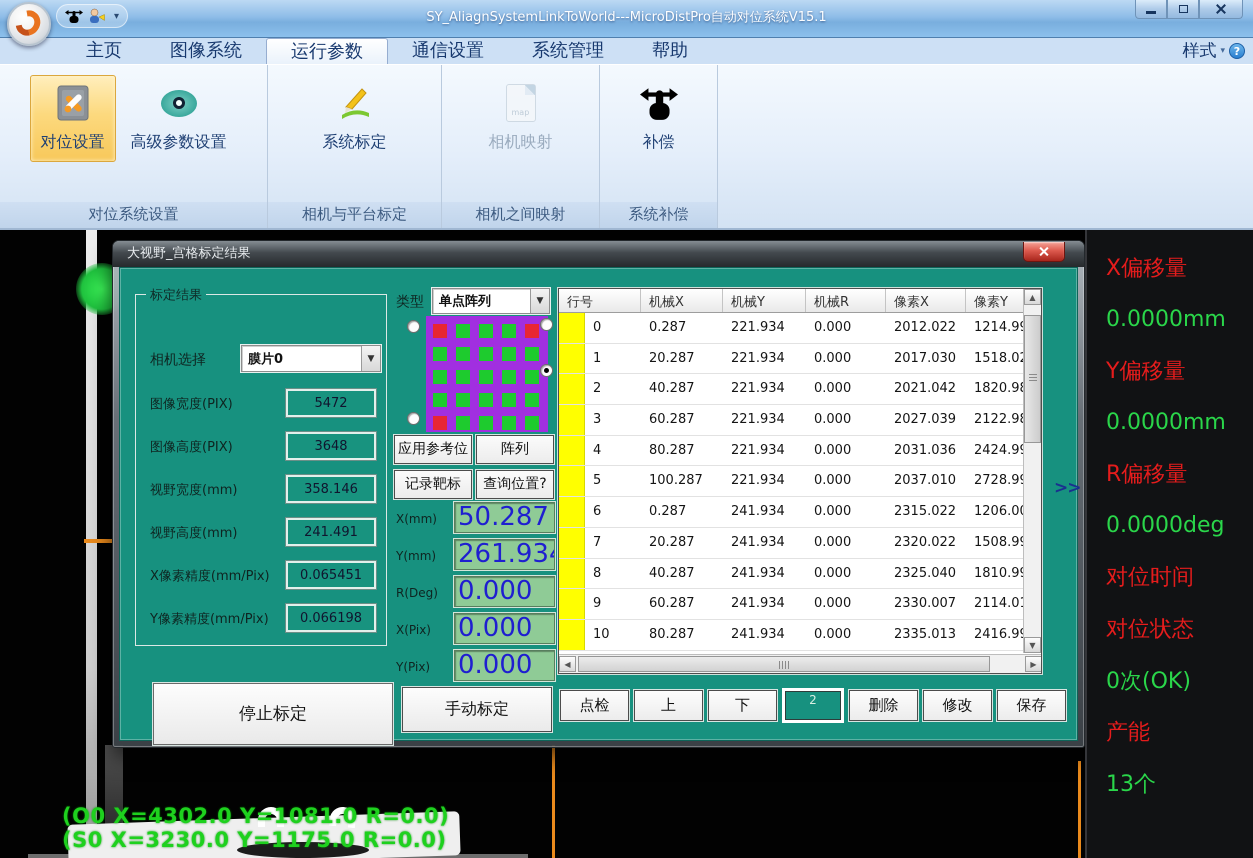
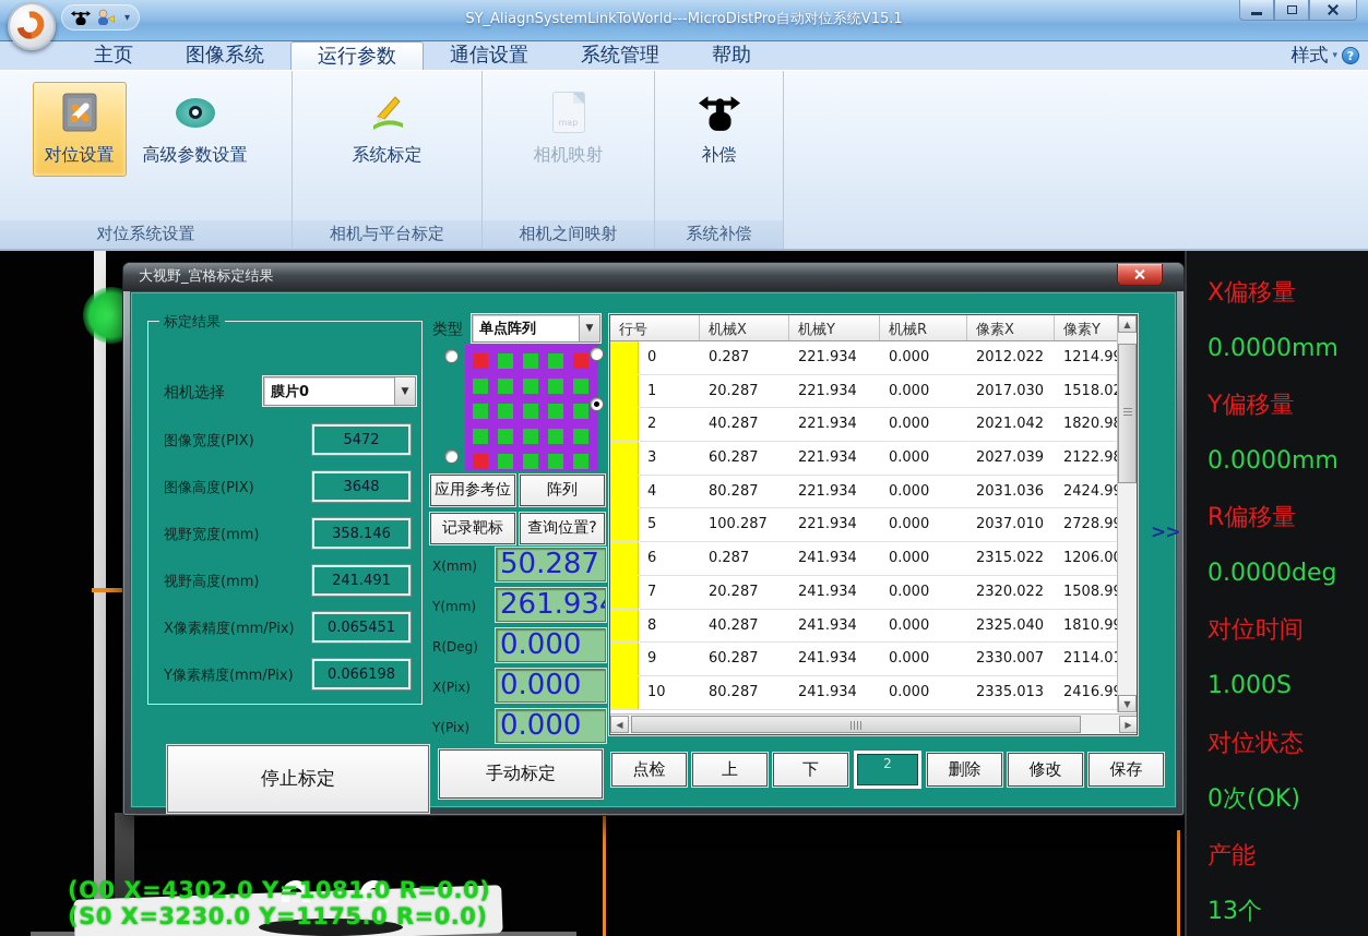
  ▾
  SY_AliagnSystemLinkToWorld---MicroDistPro自动对位系统V15.1
  主页
  图像系统
  运行参数
  通信设置
  系统管理
  帮助
  样式
  ▾
  ?
  对位设置
  高级参数设置
  对位系统设置
  系统标定
  相机与平台标定
  相机映射
  相机之间映射
  补偿
  系统补偿
  (O0 X=4302.0 Y=1081.0 R=0.0)
  (S0 X=3230.0 Y=1175.0 R=0.0)
  大视野_宫格标定结果
  标定结果
  相机选择
  膜片0
  ▼
  图像宽度(PIX)
  5472
  图像高度(PIX)
  3648
  视野宽度(mm)
  358.146
  视野高度(mm)
  241.491
  X像素精度(mm/Pix)
  0.065451
  Y像素精度(mm/Pix)
  0.066198
  停止标定
  类型
  单点阵列
  ▼
  应用参考位
  阵列
  记录靶标
  查询位置?
  X(mm)
  50.287
  Y(mm)
  261.93
  R(Deg)
  0.000
  X(Pix)
  0.000
  Y(Pix)
  0.000
  手动标定
  行号
  机械X
  机械Y
  机械R
  像素X
  像素Y
  0
  0.287
  221.934
  0.000
  2012.022
  1214.9
  1
  20.287
  221.934
  0.000
  2017.030
  1518.0
  2
  40.287
  221.934
  0.000
  2021.042
  1820.9
  3
  60.287
  221.934
  0.000
  2027.039
  2122.9
  4
  80.287
  221.934
  0.000
  2031.036
  2424.9
  5
  100.287
  221.934
  0.000
  2037.010
  2728.9
  6
  0.287
  241.934
  0.000
  2315.022
  1206.0
  7
  20.287
  241.934
  0.000
  2320.022
  1508.9
  8
  40.287
  241.934
  0.000
  2325.040
  1810.9
  9
  60.287
  241.934
  0.000
  2330.007
  2114.0
  10
  80.287
  241.934
  0.000
  2335.013
  2416.9
  ▲
  ▼
  ◀
  ▶
  点检
  上
  下
  2
  删除
  修改
  保存
  >>
  X偏移量
  0.0000mm
  Y偏移量
  0.0000mm
  R偏移量
  0.0000deg
  对位时间
+ 1.000S
  对位状态
  0次(OK)
  产能
  13个
